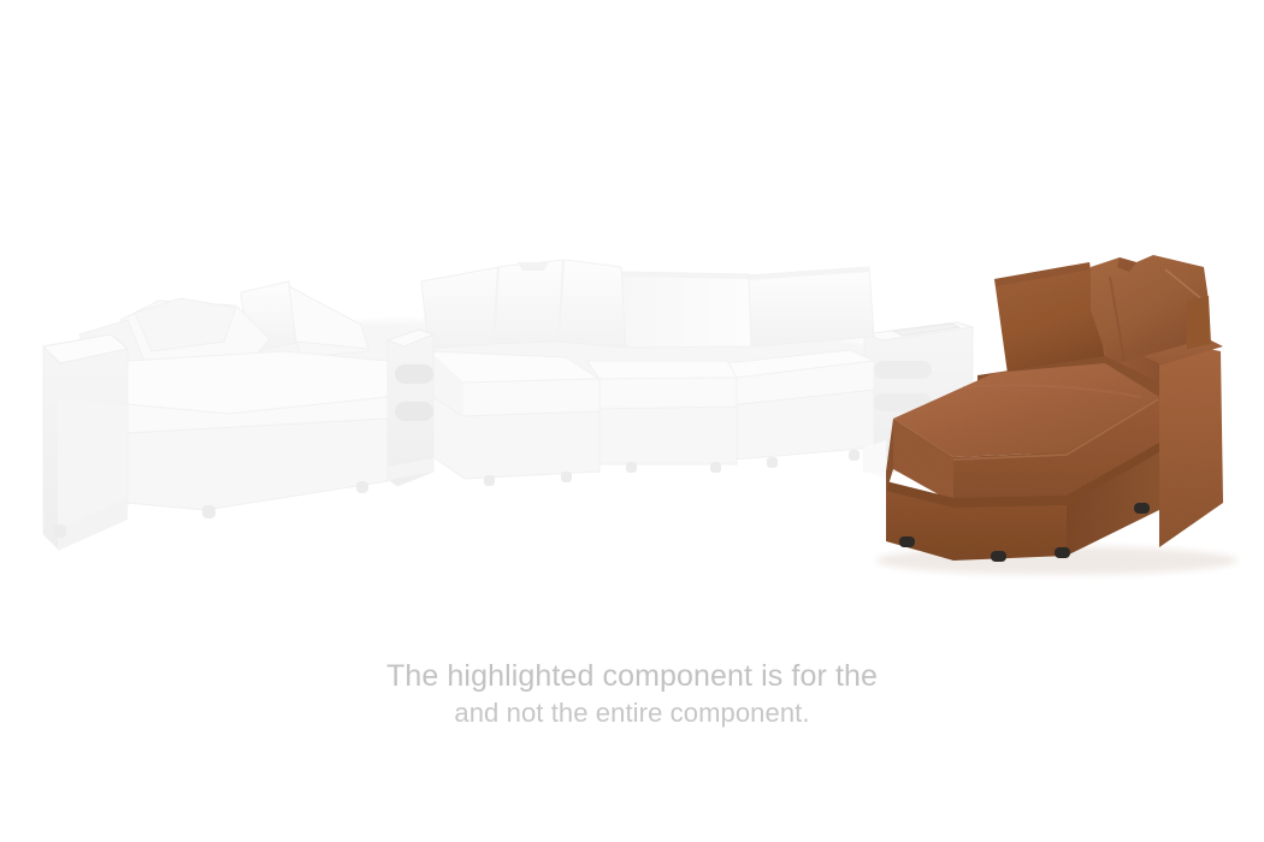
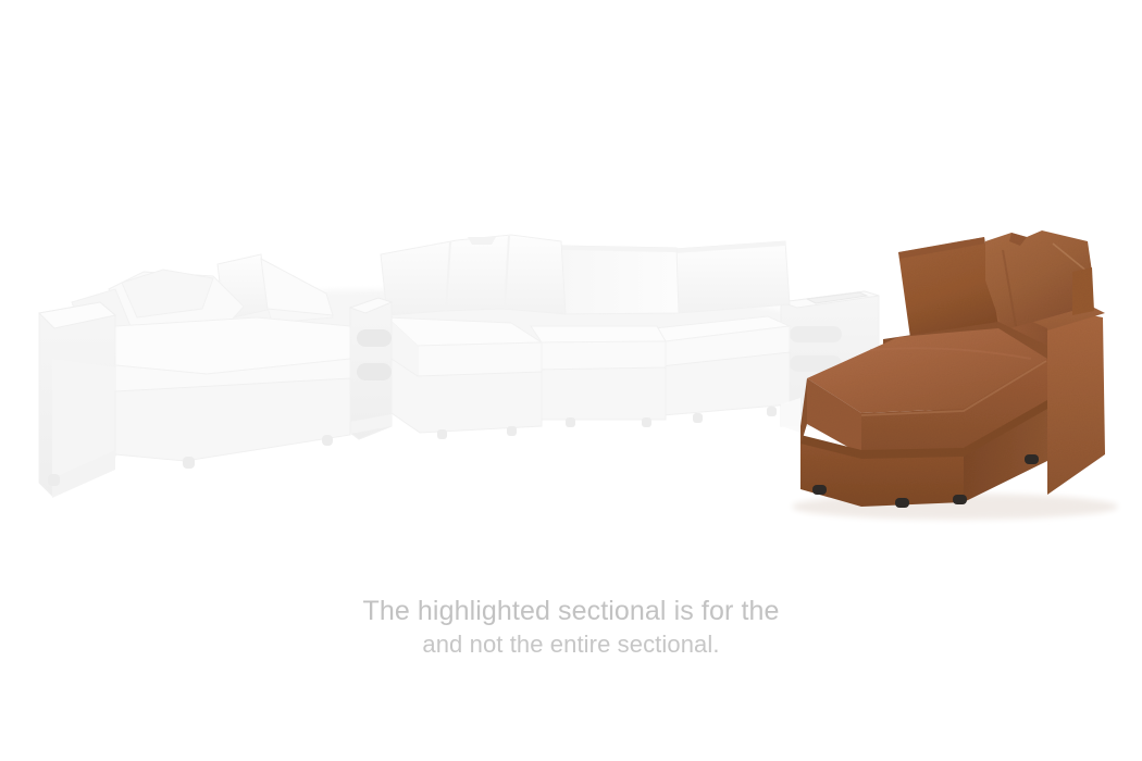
- The highlighted component is for the
+ The highlighted sectional is for the
- and not the entire component.
+ and not the entire sectional.
